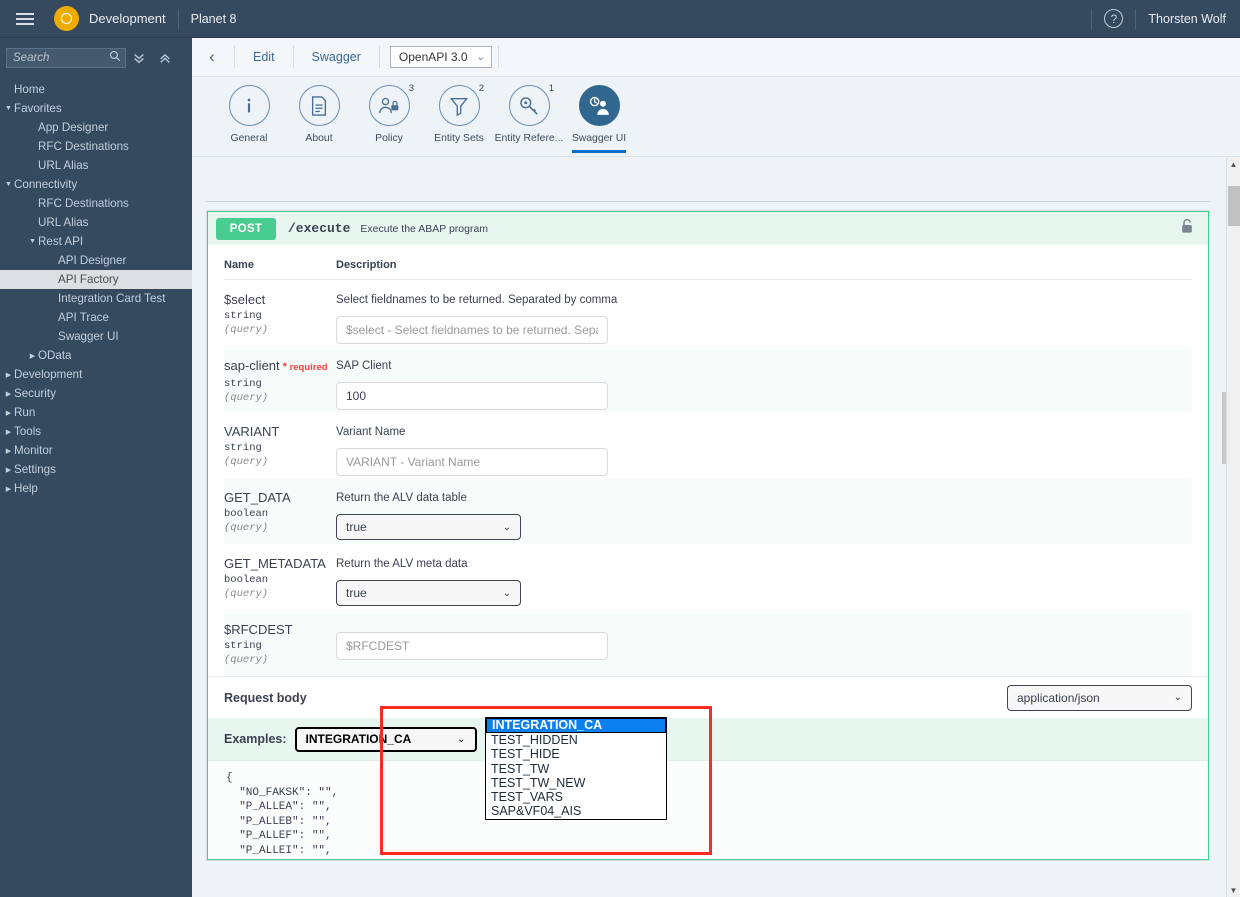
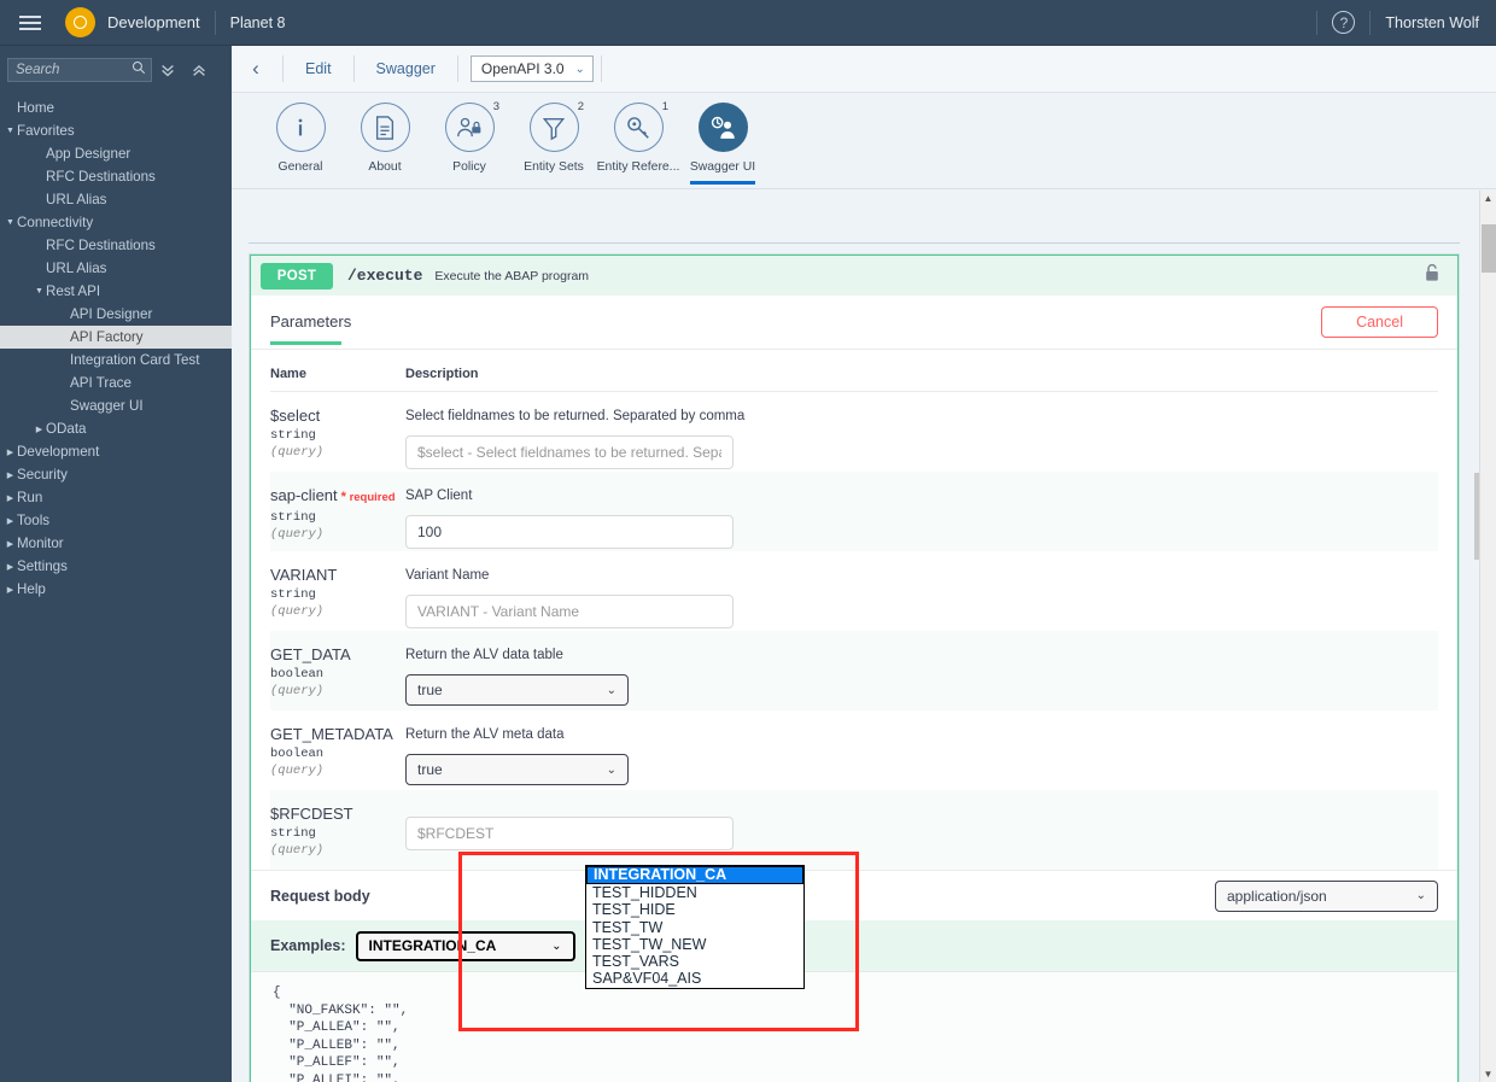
  Development
  Planet 8
  ?
  Thorsten Wolf
  Search
  Home
  Favorites
  App Designer
  RFC Destinations
  URL Alias
  Connectivity
  RFC Destinations
  URL Alias
  Rest API
  API Designer
  API Factory
  Integration Card Test
  API Trace
  Swagger UI
  OData
  Development
  Security
  Run
  Tools
  Monitor
  Settings
  Help
  ‹
  Edit
  Swagger
  OpenAPI 3.0
  ⌄
  General
  About
  3
  Policy
  2
  Entity Sets
  1
  Entity Refere...
  Swagger UI
  POST
  /execute
  Execute the ABAP program
+ Parameters
+ Cancel
  Name
  Description
  $select
  string
  (query)
  Select fieldnames to be returned. Separated by comma
  $select - Select fieldnames to be returned. Sep
  sap-client * required
  string
  (query)
  SAP Client
  100
  VARIANT
  string
  (query)
  Variant Name
  VARIANT - Variant Name
  GET_DATA
  boolean
  (query)
  Return the ALV data table
  true
  ⌄
  GET_METADATA
  boolean
  (query)
  Return the ALV meta data
  true
  ⌄
  $RFCDEST
  string
  (query)
  $RFCDEST
  Request body
  application/json
  ⌄
  Examples:
  INTEGRATION_CA
  ⌄
  {
  "NO_FAKSK": "",
  "P_ALLEA": "",
  "P_ALLEB": "",
  "P_ALLEF": "",
  "P_ALLEI": "",
  INTEGRATION_CA
  TEST_HIDDEN
  TEST_HIDE
  TEST_TW
  TEST_TW_NEW
  TEST_VARS
  SAP&VF04_AIS
  ▲
  ▼
